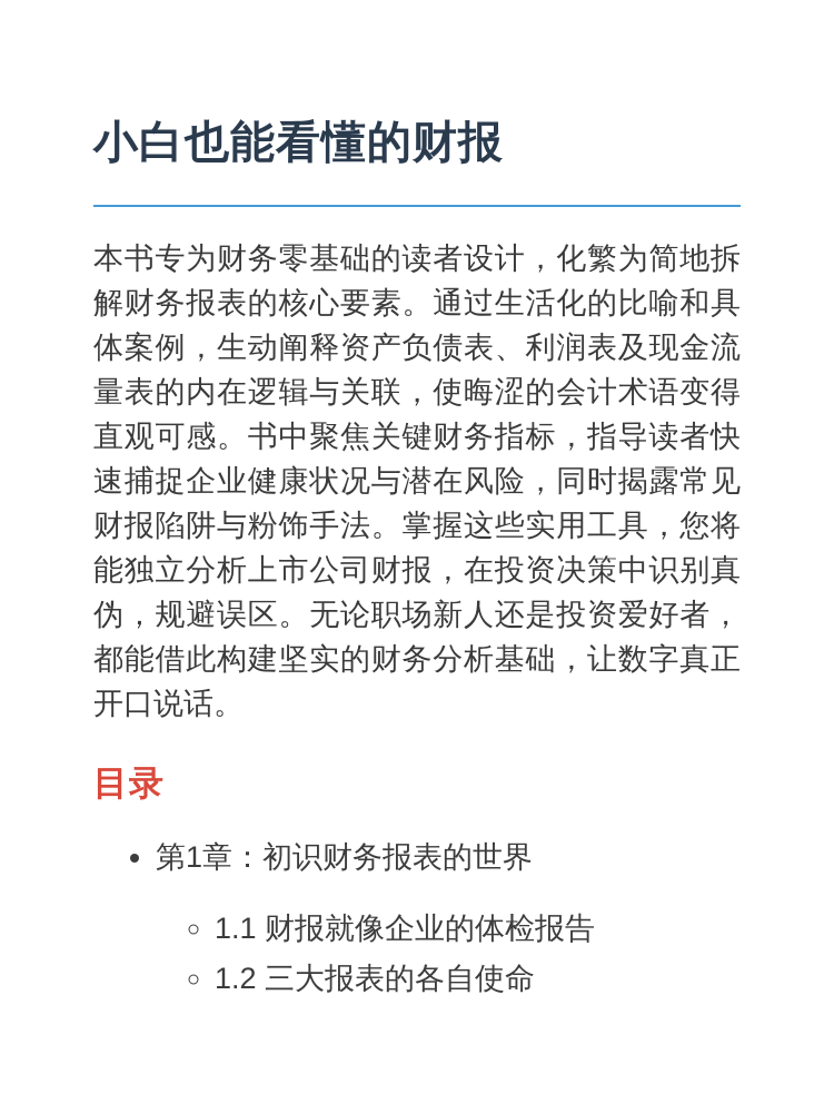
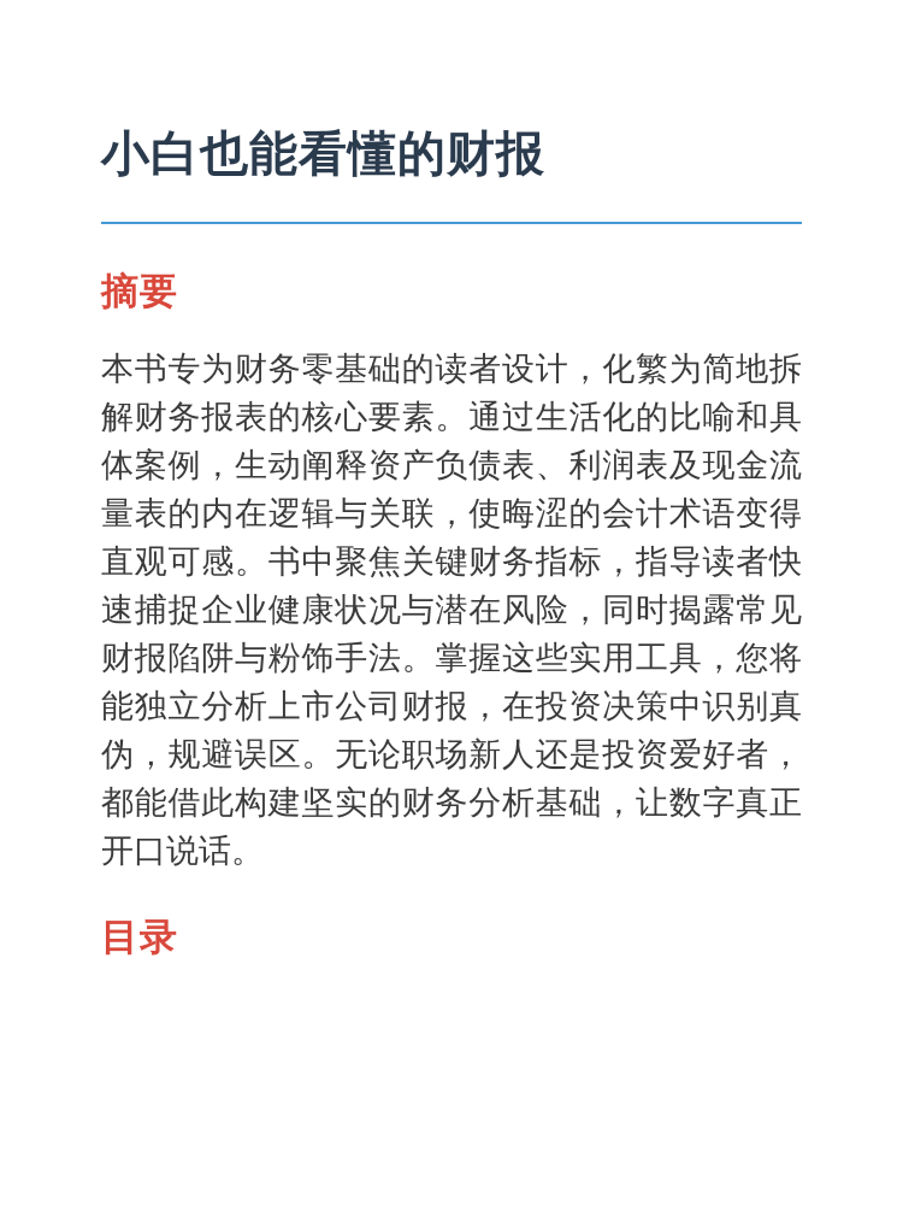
  小白也能看懂的财报
+ 摘要
  本书专为财务零基础的读者设计，化繁为简地拆解财务报表的核心要素。通过生活化的比喻和具体案例，生动阐释资产负债表、利润表及现金流量表的内在逻辑与关联，使晦涩的会计术语变得直观可感。书中聚焦关键财务指标，指导读者快速捕捉企业健康状况与潜在风险，同时揭露常见财报陷阱与粉饰手法。掌握这些实用工具，您将能独立分析上市公司财报，在投资决策中识别真伪，规避误区。无论职场新人还是投资爱好者，都能借此构建坚实的财务分析基础，让数字真正开口说话。
  目录
- 第1章：初识财务报表的世界
- 1.1 财报就像企业的体检报告
- 1.2 三大报表的各自使命
